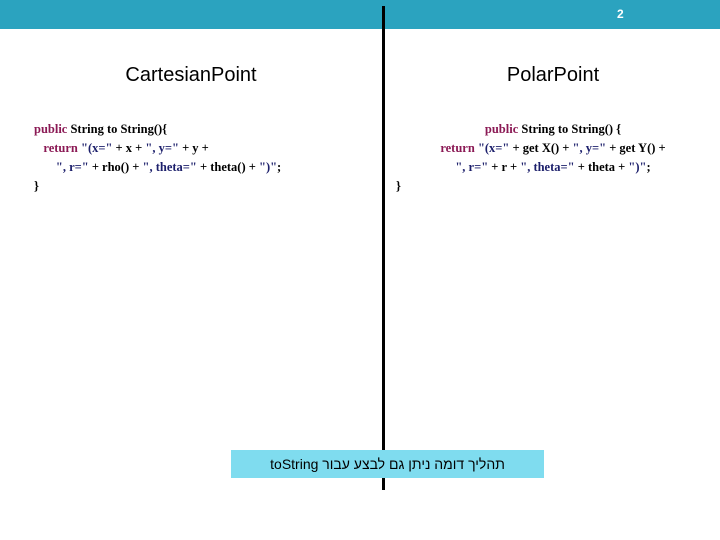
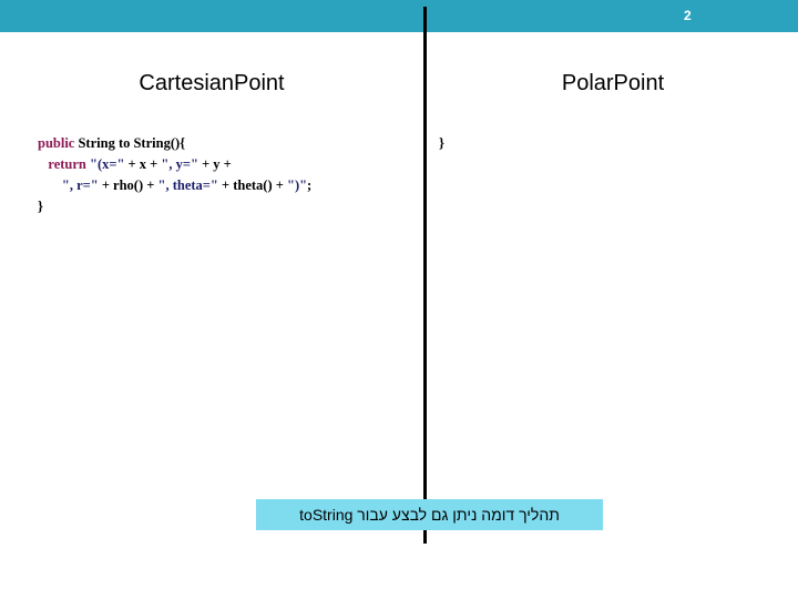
  2
  CartesianPoint
  PolarPoint
  public String to String(){ return "(x=" + x + ", y=" + y + ", r=" + rho() + ", theta=" + theta() + ")"; }
- public String to String() {
- return "(x=" + get X() + ", y=" + get Y() +
- ", r=" + r + ", theta=" + theta + ")";
  }
  תהליך דומה ניתן גם לבצע עבור toString
